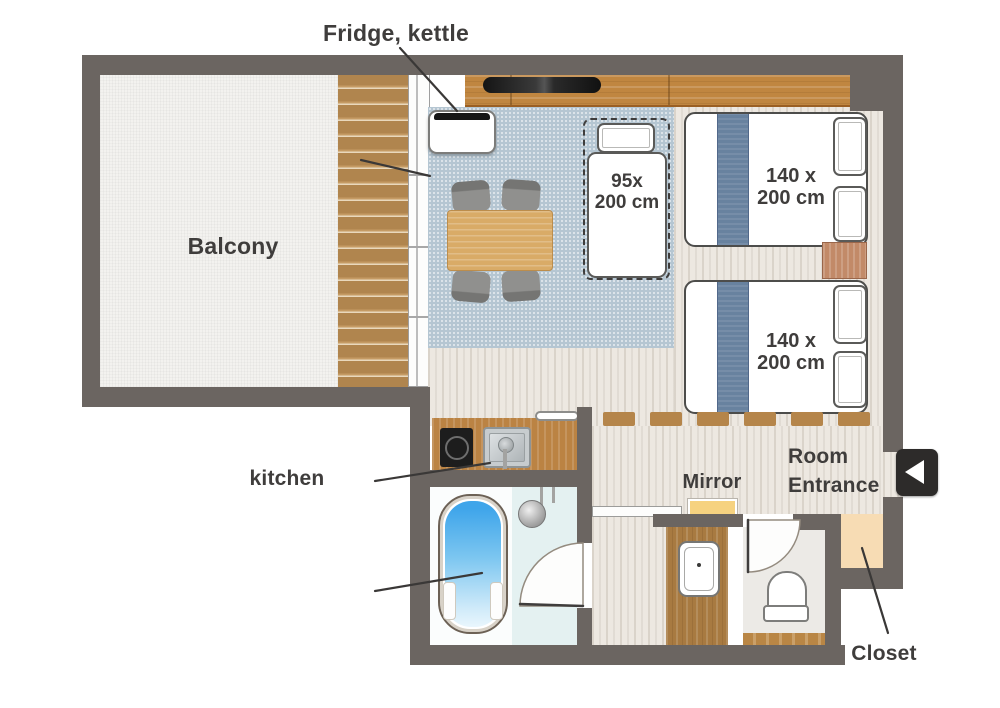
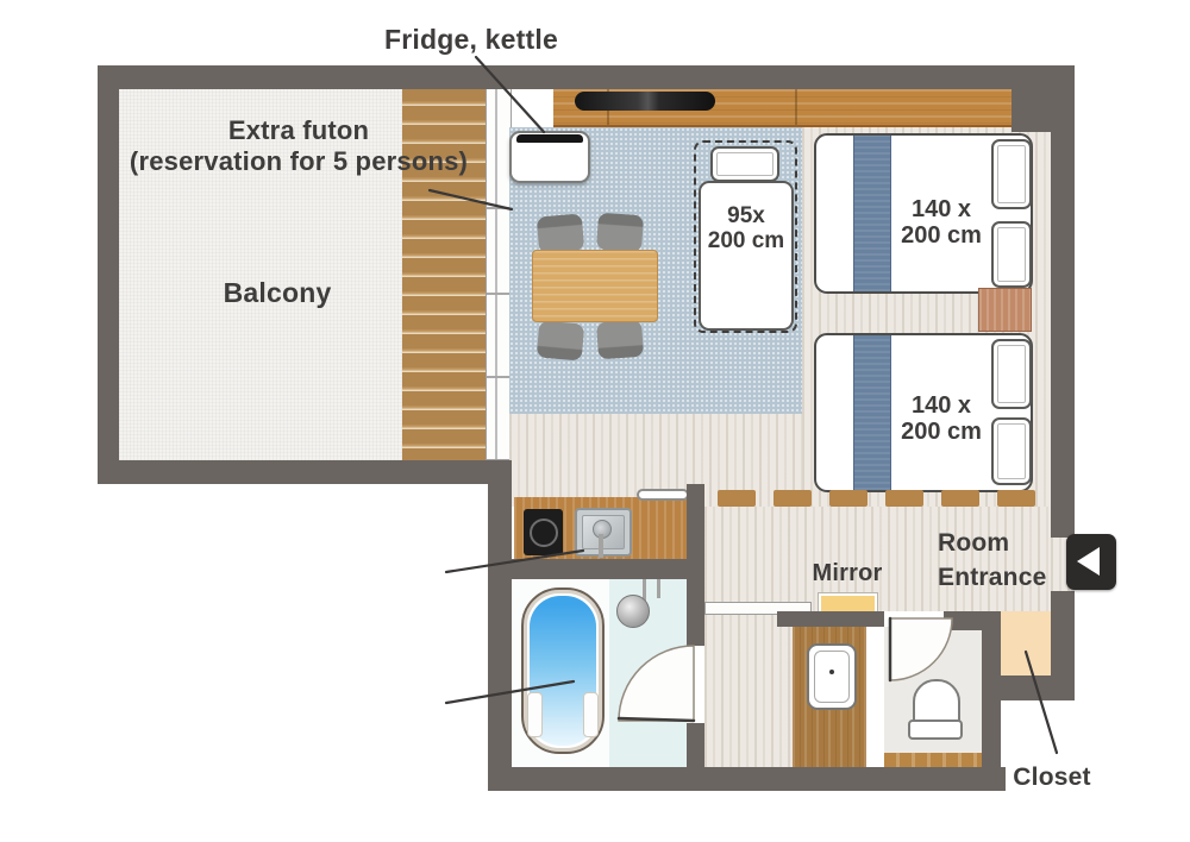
  95x
  200 cm
  140 x
  200 cm
  140 x
  200 cm
  Fridge, kettle
+ Extra futon
+ (reservation for 5 persons)
  Balcony
- kitchen
  Mirror
  Room
  Entrance
  Closet
